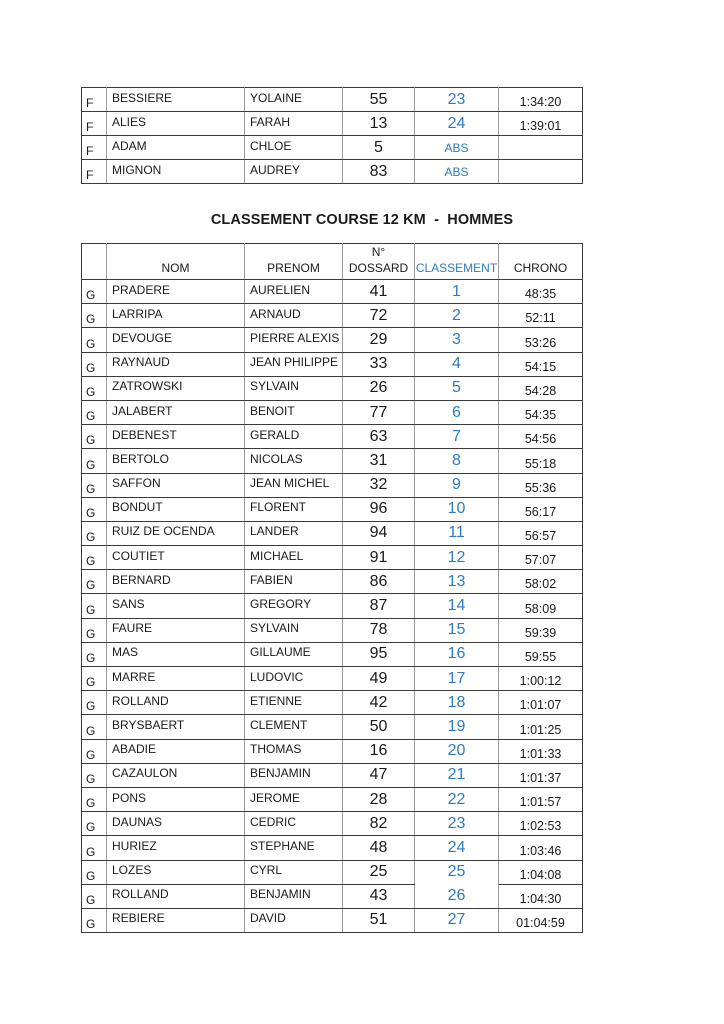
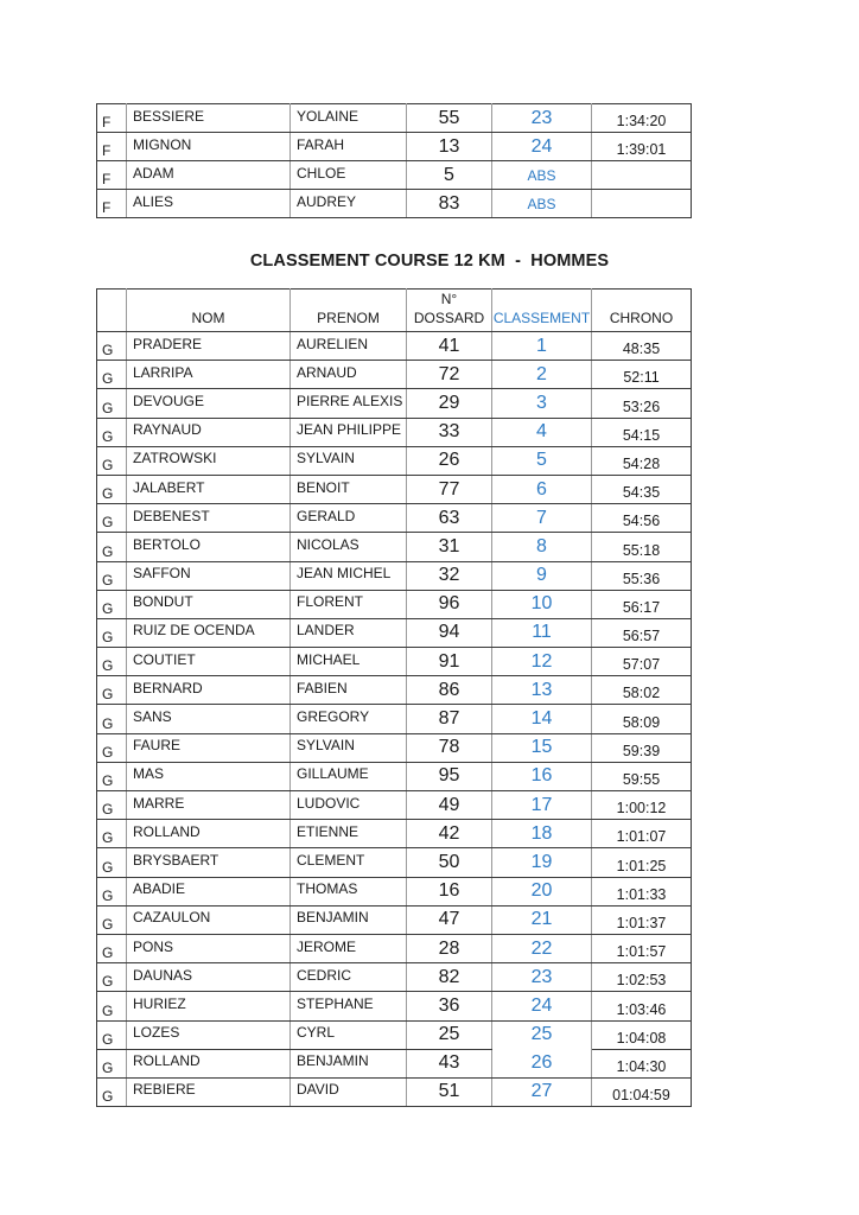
  F	BESSIERE	YOLAINE	55	23	1:34:20
- F	ALIES	FARAH	13	24	1:39:01
+ F	MIGNON	FARAH	13	24	1:39:01
  F	ADAM	CHLOE	5	ABS
- F	MIGNON	AUDREY	83	ABS
+ F	ALIES	AUDREY	83	ABS
  CLASSEMENT COURSE 12 KM - HOMMES
  	NOM	PRENOM	N° DOSSARD	CLASSEMENT	CHRONO
  G	PRADERE	AURELIEN	41	1	48:35
  G	LARRIPA	ARNAUD	72	2	52:11
  G	DEVOUGE	PIERRE ALEXIS	29	3	53:26
  G	RAYNAUD	JEAN PHILIPPE	33	4	54:15
  G	ZATROWSKI	SYLVAIN	26	5	54:28
  G	JALABERT	BENOIT	77	6	54:35
  G	DEBENEST	GERALD	63	7	54:56
  G	BERTOLO	NICOLAS	31	8	55:18
  G	SAFFON	JEAN MICHEL	32	9	55:36
  G	BONDUT	FLORENT	96	10	56:17
  G	RUIZ DE OCENDA	LANDER	94	11	56:57
  G	COUTIET	MICHAEL	91	12	57:07
  G	BERNARD	FABIEN	86	13	58:02
  G	SANS	GREGORY	87	14	58:09
  G	FAURE	SYLVAIN	78	15	59:39
  G	MAS	GILLAUME	95	16	59:55
  G	MARRE	LUDOVIC	49	17	1:00:12
  G	ROLLAND	ETIENNE	42	18	1:01:07
  G	BRYSBAERT	CLEMENT	50	19	1:01:25
  G	ABADIE	THOMAS	16	20	1:01:33
  G	CAZAULON	BENJAMIN	47	21	1:01:37
  G	PONS	JEROME	28	22	1:01:57
  G	DAUNAS	CEDRIC	82	23	1:02:53
- G	HURIEZ	STEPHANE	48	24	1:03:46
+ G	HURIEZ	STEPHANE	36	24	1:03:46
  G	LOZES	CYRL	25	25	1:04:08
  G	ROLLAND	BENJAMIN	43	26	1:04:30
  G	REBIERE	DAVID	51	27	01:04:59
